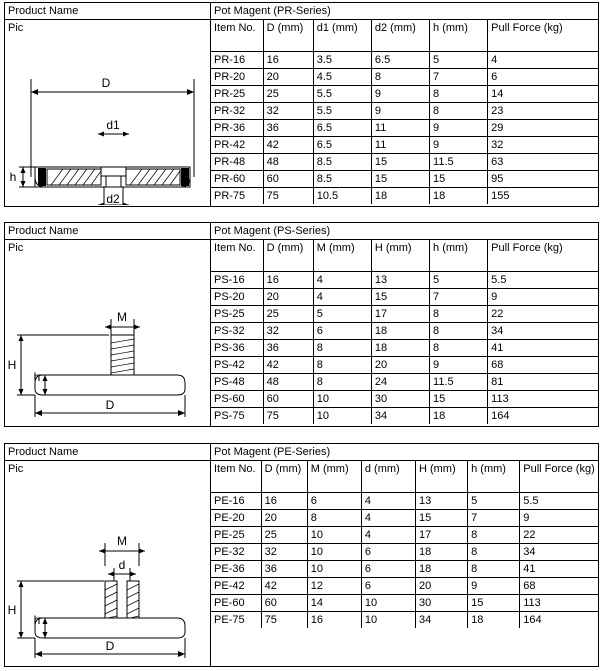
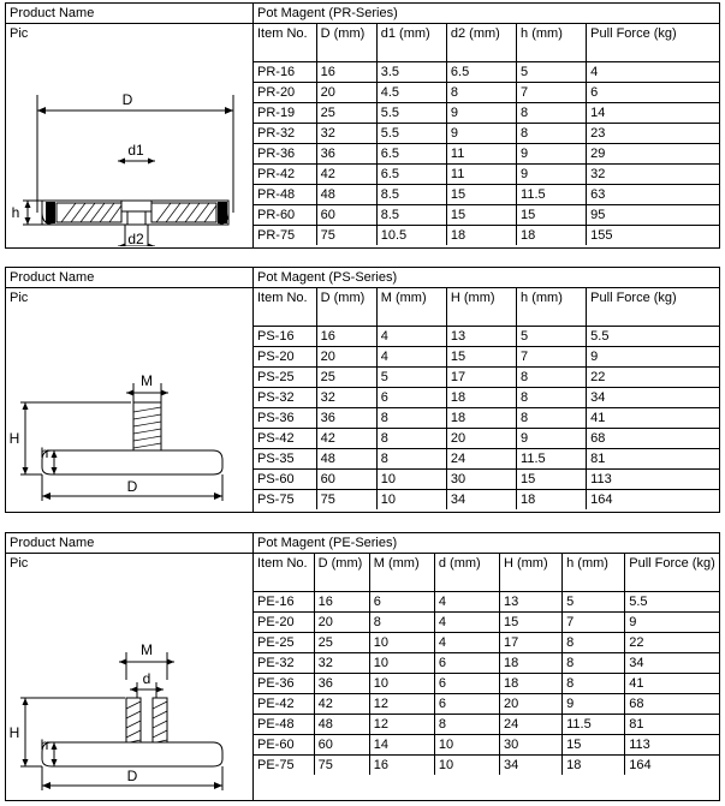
  Product Name
  Pic
  D
  d1
  h
  d2
  Pot Magent (PR-Series)
  Item No.	D (mm)	d1 (mm)	d2 (mm)	h (mm)	Pull Force (kg)
  PR-16	16	3.5	6.5	5	4
  PR-20	20	4.5	8	7	6
- PR-25	25	5.5	9	8	14
+ PR-19	25	5.5	9	8	14
  PR-32	32	5.5	9	8	23
  PR-36	36	6.5	11	9	29
  PR-42	42	6.5	11	9	32
  PR-48	48	8.5	15	11.5	63
  PR-60	60	8.5	15	15	95
  PR-75	75	10.5	18	18	155
  Product Name
  Pic
  M
  H
  h
  D
  Pot Magent (PS-Series)
  Item No.	D (mm)	M (mm)	H (mm)	h (mm)	Pull Force (kg)
  PS-16	16	4	13	5	5.5
  PS-20	20	4	15	7	9
  PS-25	25	5	17	8	22
  PS-32	32	6	18	8	34
  PS-36	36	8	18	8	41
  PS-42	42	8	20	9	68
- PS-48	48	8	24	11.5	81
+ PS-35	48	8	24	11.5	81
  PS-60	60	10	30	15	113
  PS-75	75	10	34	18	164
  Product Name
  Pic
  M
  d
  H
  h
  D
  Pot Magent (PE-Series)
  Item No.	D (mm)	M (mm)	d (mm)	H (mm)	h (mm)	Pull Force (kg)
  PE-16	16	6	4	13	5	5.5
  PE-20	20	8	4	15	7	9
  PE-25	25	10	4	17	8	22
  PE-32	32	10	6	18	8	34
  PE-36	36	10	6	18	8	41
  PE-42	42	12	6	20	9	68
+ PE-48	48	12	8	24	11.5	81
  PE-60	60	14	10	30	15	113
  PE-75	75	16	10	34	18	164
